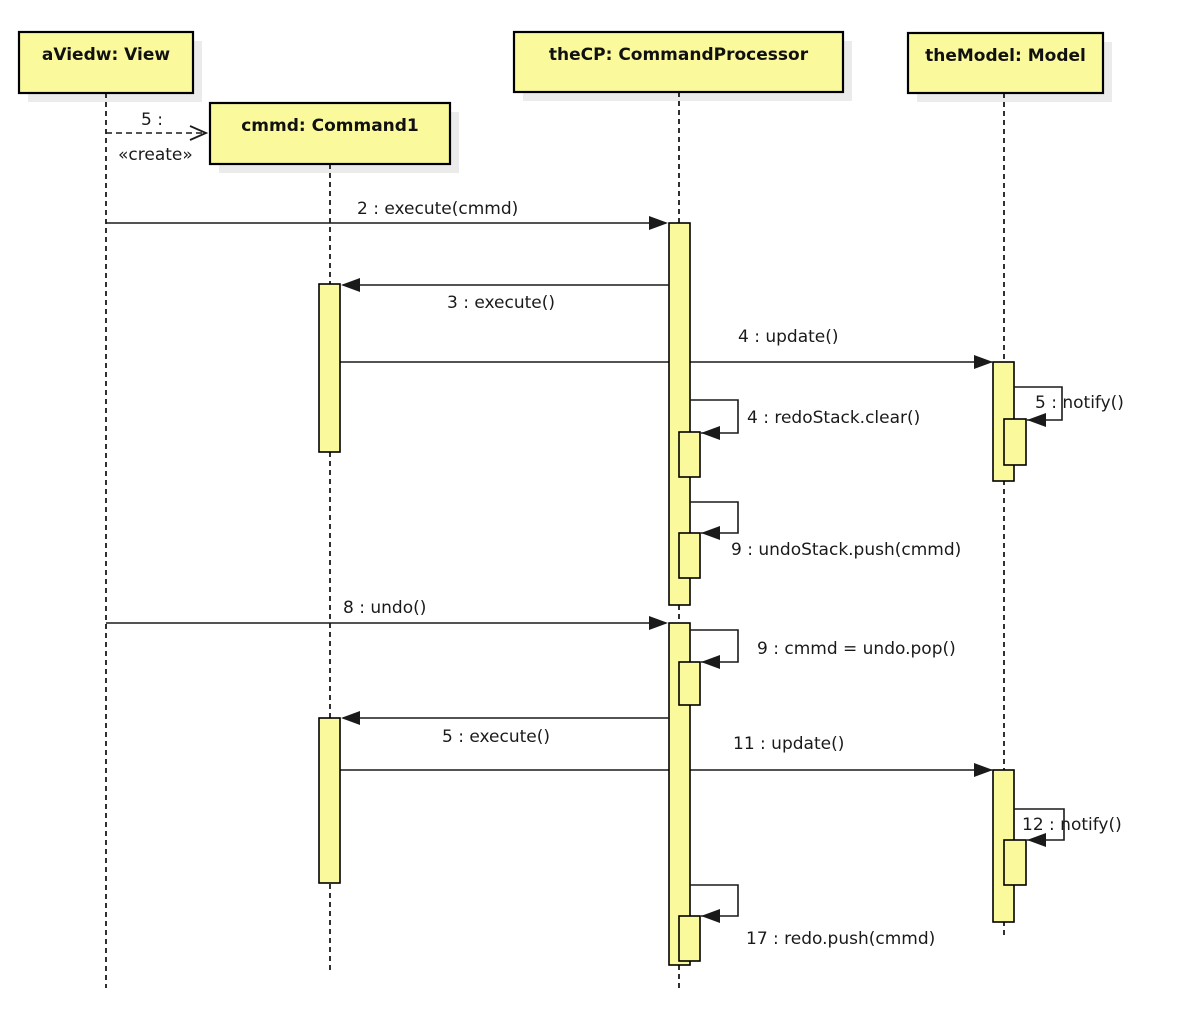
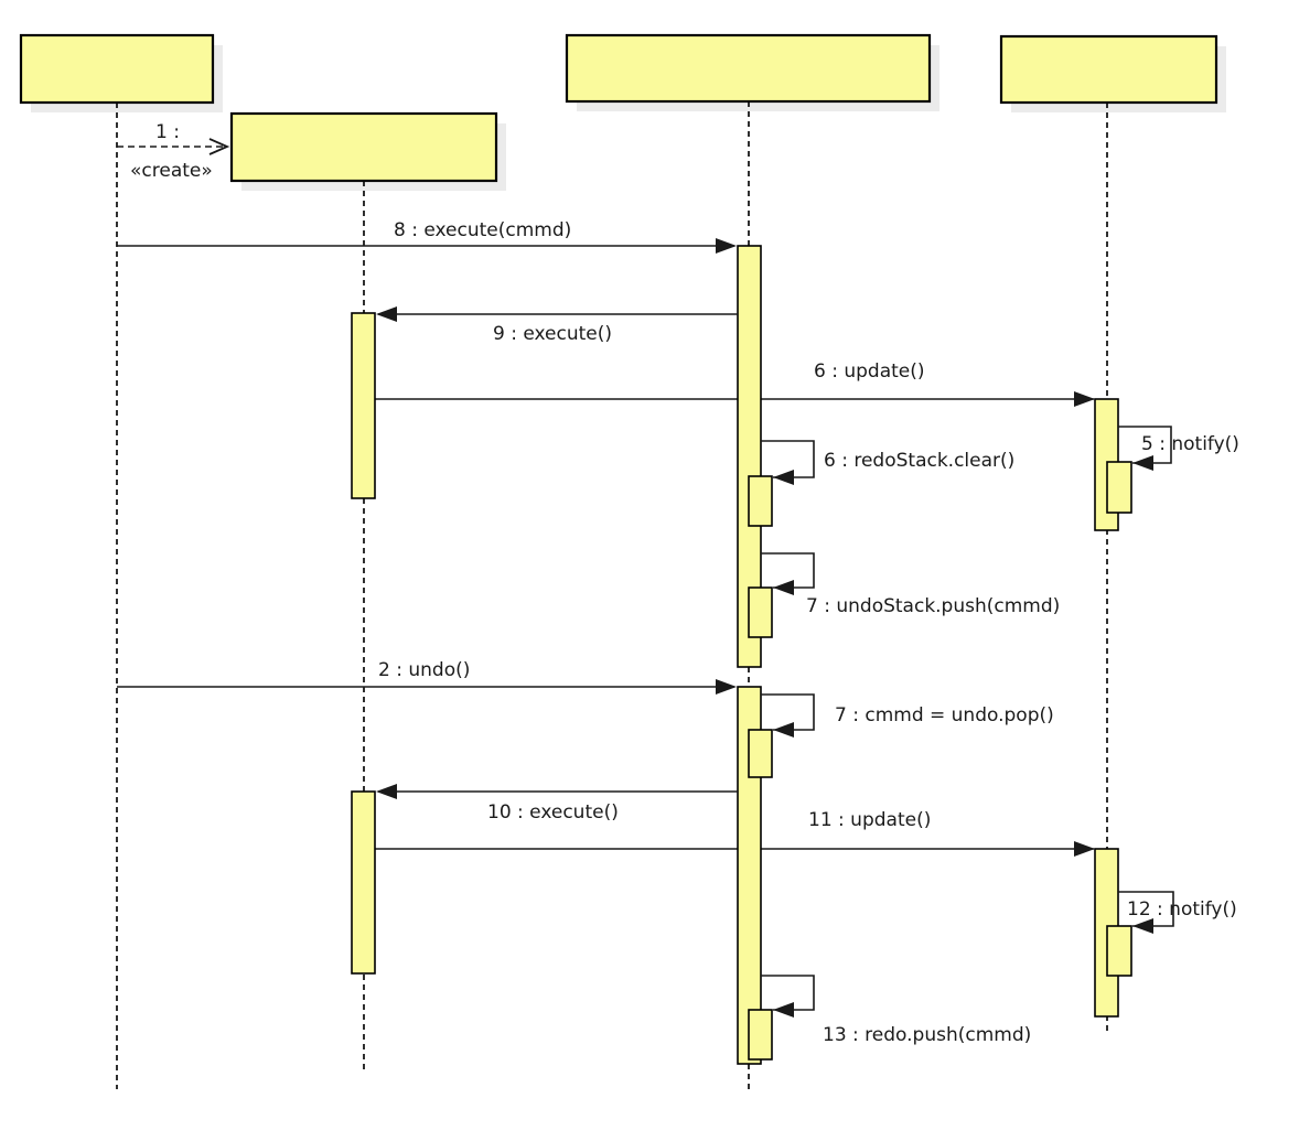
- aViedw: View
- cmmd: Command1
- theCP: CommandProcessor
- theModel: Model
- 5 :
+ 1 :
  «create»
- 2 : execute(cmmd)
+ 8 : execute(cmmd)
- 3 : execute()
+ 9 : execute()
- 4 : update()
+ 6 : update()
  5 : notify()
- 4 : redoStack.clear()
+ 6 : redoStack.clear()
- 9 : undoStack.push(cmmd)
+ 7 : undoStack.push(cmmd)
- 8 : undo()
+ 2 : undo()
- 9 : cmmd = undo.pop()
+ 7 : cmmd = undo.pop()
- 5 : execute()
+ 10 : execute()
  11 : update()
  12 : notify()
- 17 : redo.push(cmmd)
+ 13 : redo.push(cmmd)
